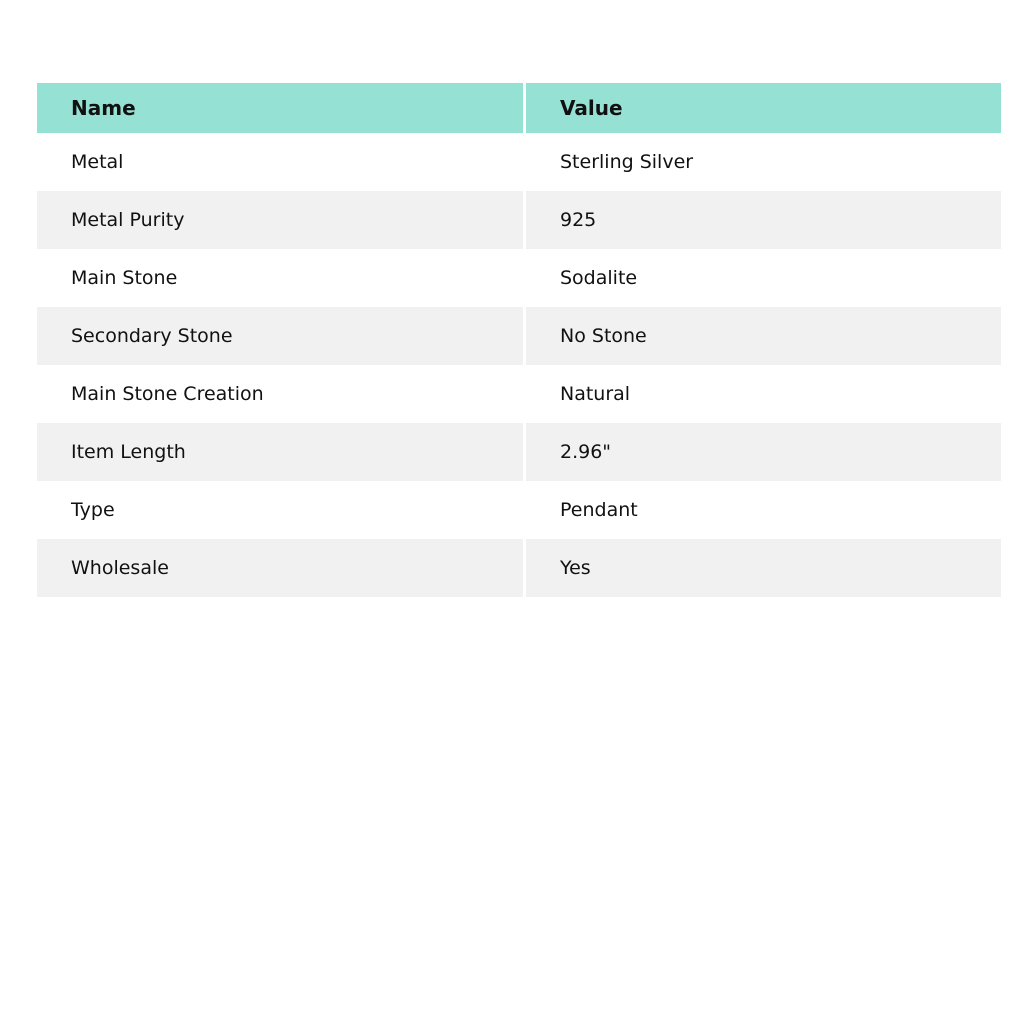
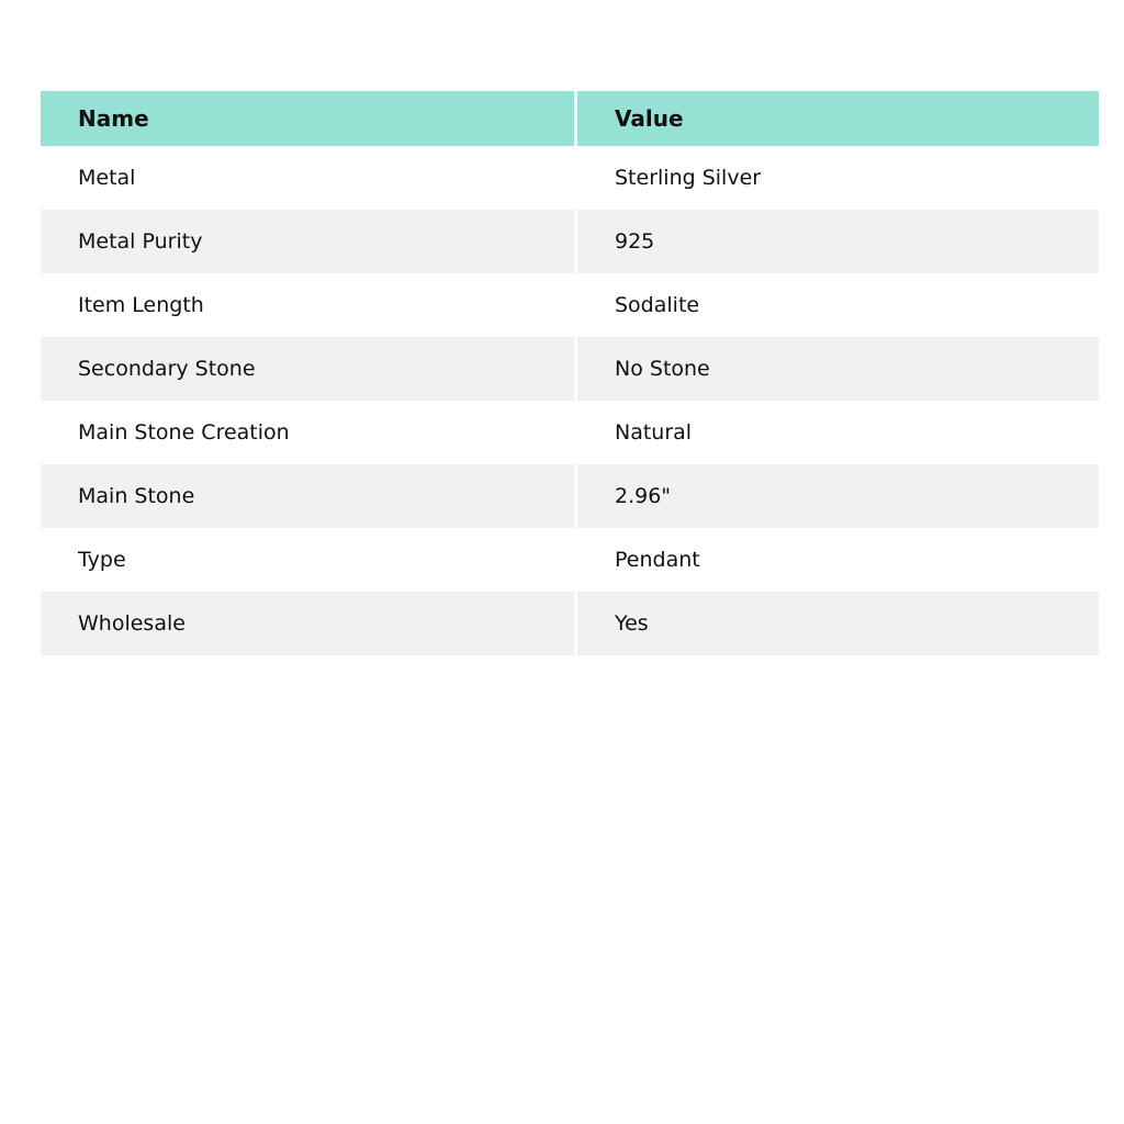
  Name
  Value
  Metal
  Sterling Silver
  Metal Purity
  925
- Main Stone
+ Item Length
  Sodalite
  Secondary Stone
  No Stone
  Main Stone Creation
  Natural
- Item Length
+ Main Stone
  2.96"
  Type
  Pendant
  Wholesale
  Yes
